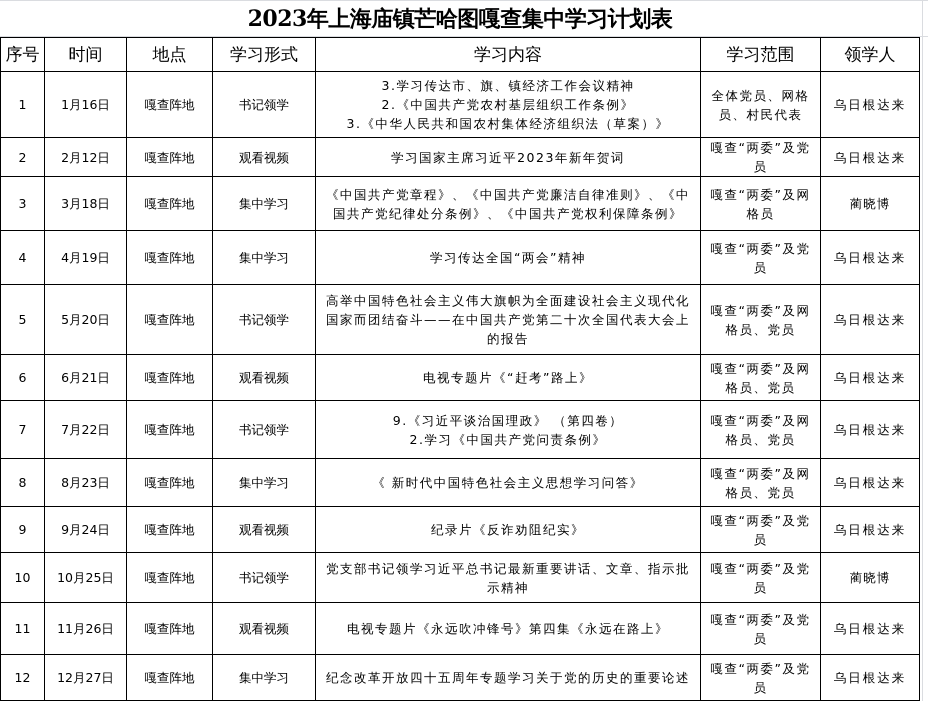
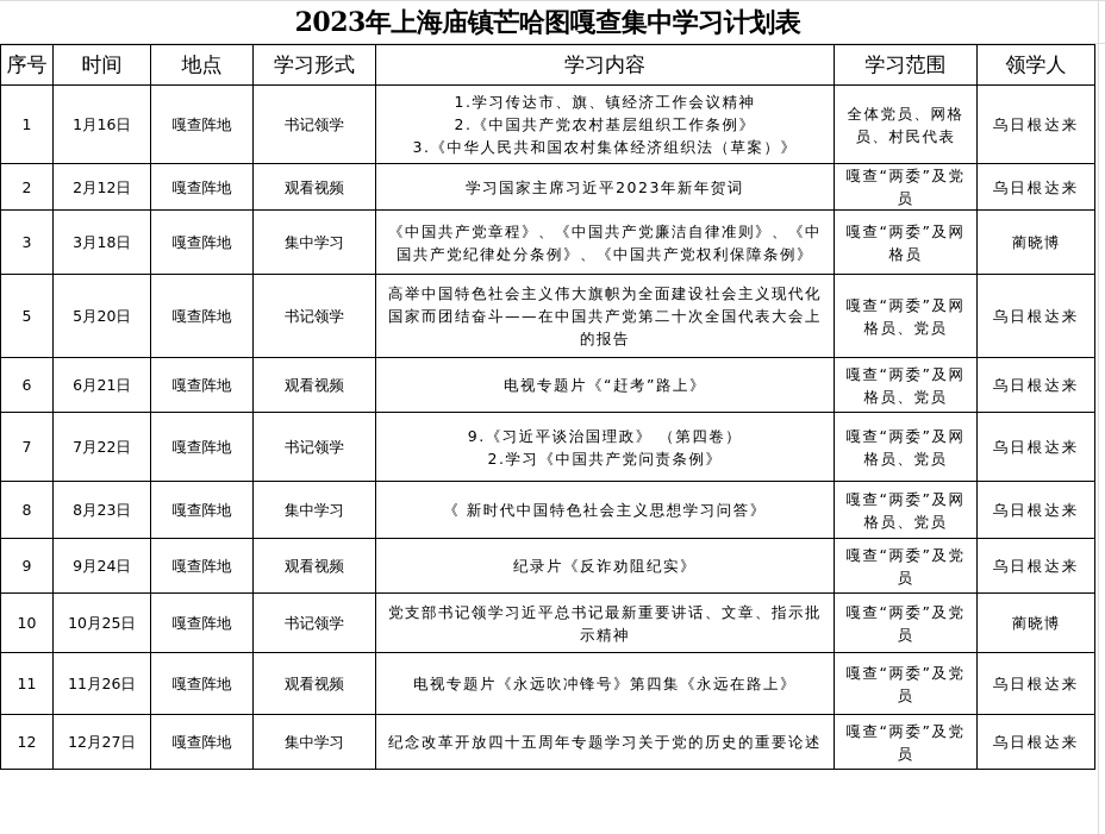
  2023年上海庙镇芒哈图嘎查集中学习计划表
  序号	时间	地点	学习形式	学习内容	学习范围	领学人
- 1	1月16日	嘎查阵地	书记领学	3.学习传达市、旗、镇经济工作会议精神2.《中国共产党农村基层组织工作条例》3.《中华人民共和国农村集体经济组织法（草案）》	全体党员、网格员、村民代表	乌日根达来
+ 1	1月16日	嘎查阵地	书记领学	1.学习传达市、旗、镇经济工作会议精神2.《中国共产党农村基层组织工作条例》3.《中华人民共和国农村集体经济组织法（草案）》	全体党员、网格员、村民代表	乌日根达来
  2	2月12日	嘎查阵地	观看视频	学习国家主席习近平2023年新年贺词	嘎查“两委”及党员	乌日根达来
  3	3月18日	嘎查阵地	集中学习	《中国共产党章程》、《中国共产党廉洁自律准则》、《中国共产党纪律处分条例》、《中国共产党权利保障条例》	嘎查“两委”及网格员	蔺晓博
- 4	4月19日	嘎查阵地	集中学习	学习传达全国“两会”精神	嘎查“两委”及党员	乌日根达来
  5	5月20日	嘎查阵地	书记领学	高举中国特色社会主义伟大旗帜为全面建设社会主义现代化国家而团结奋斗——在中国共产党第二十次全国代表大会上的报告	嘎查“两委”及网格员、党员	乌日根达来
  6	6月21日	嘎查阵地	观看视频	电视专题片《“赶考”路上》	嘎查“两委”及网格员、党员	乌日根达来
  7	7月22日	嘎查阵地	书记领学	9.《习近平谈治国理政》 （第四卷）2.学习《中国共产党问责条例》	嘎查“两委”及网格员、党员	乌日根达来
  8	8月23日	嘎查阵地	集中学习	《 新时代中国特色社会主义思想学习问答》	嘎查“两委”及网格员、党员	乌日根达来
  9	9月24日	嘎查阵地	观看视频	纪录片《反诈劝阻纪实》	嘎查“两委”及党员	乌日根达来
  10	10月25日	嘎查阵地	书记领学	党支部书记领学习近平总书记最新重要讲话、文章、指示批示精神	嘎查“两委”及党员	蔺晓博
  11	11月26日	嘎查阵地	观看视频	电视专题片《永远吹冲锋号》第四集《永远在路上》	嘎查“两委”及党员	乌日根达来
  12	12月27日	嘎查阵地	集中学习	纪念改革开放四十五周年专题学习关于党的历史的重要论述	嘎查“两委”及党员	乌日根达来
